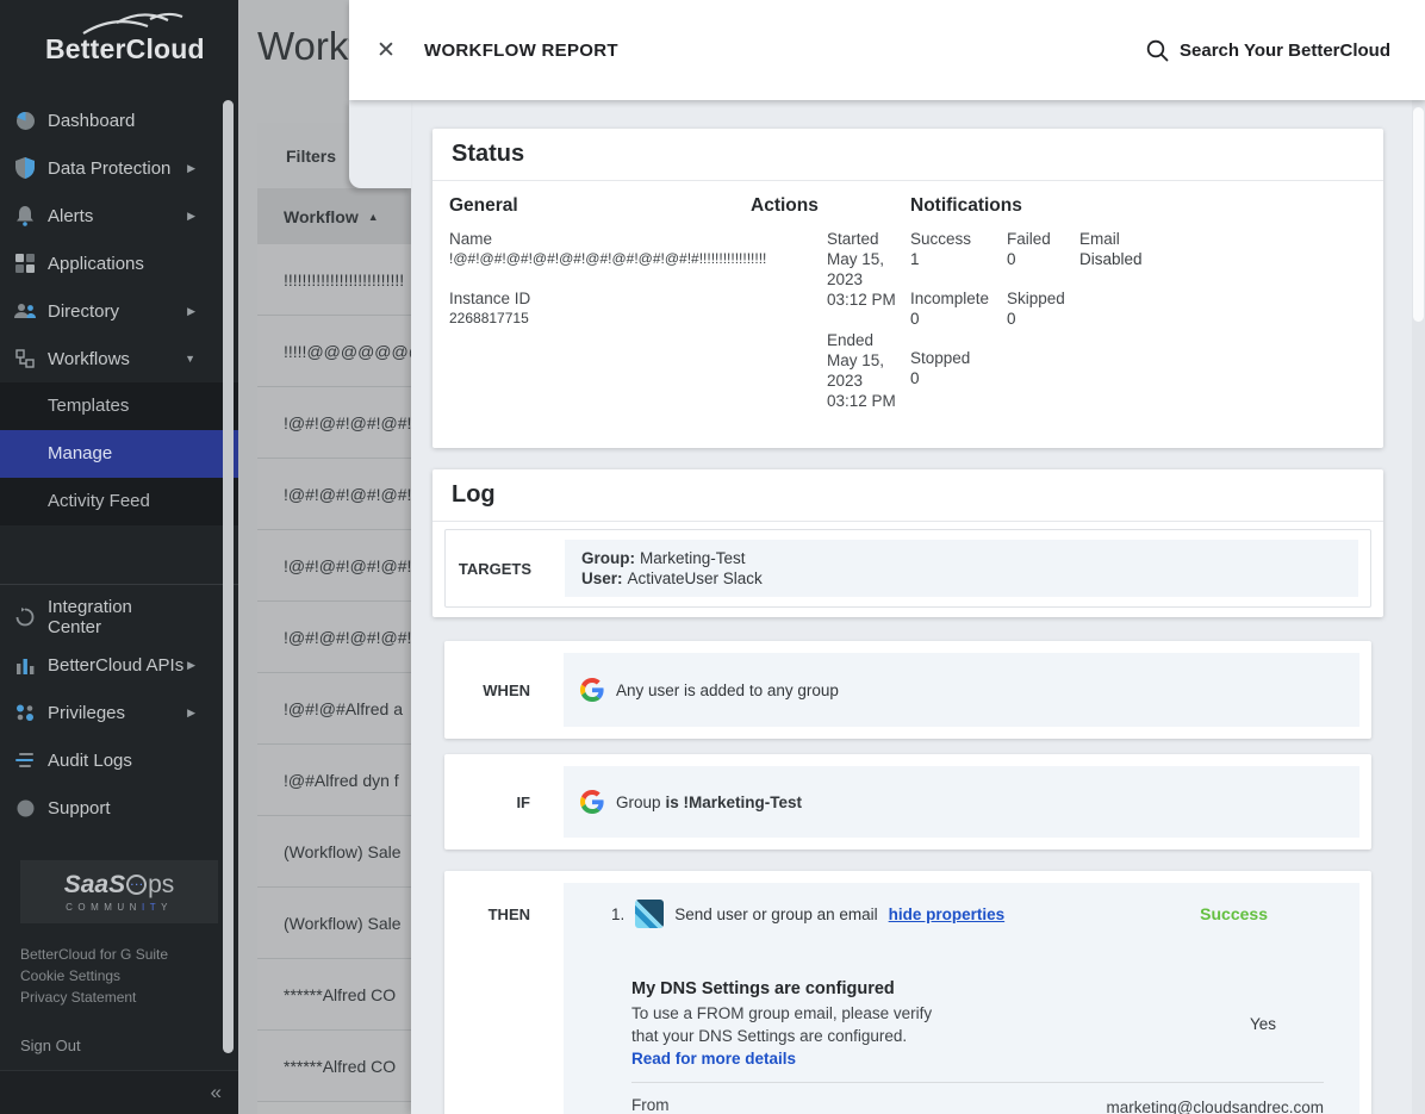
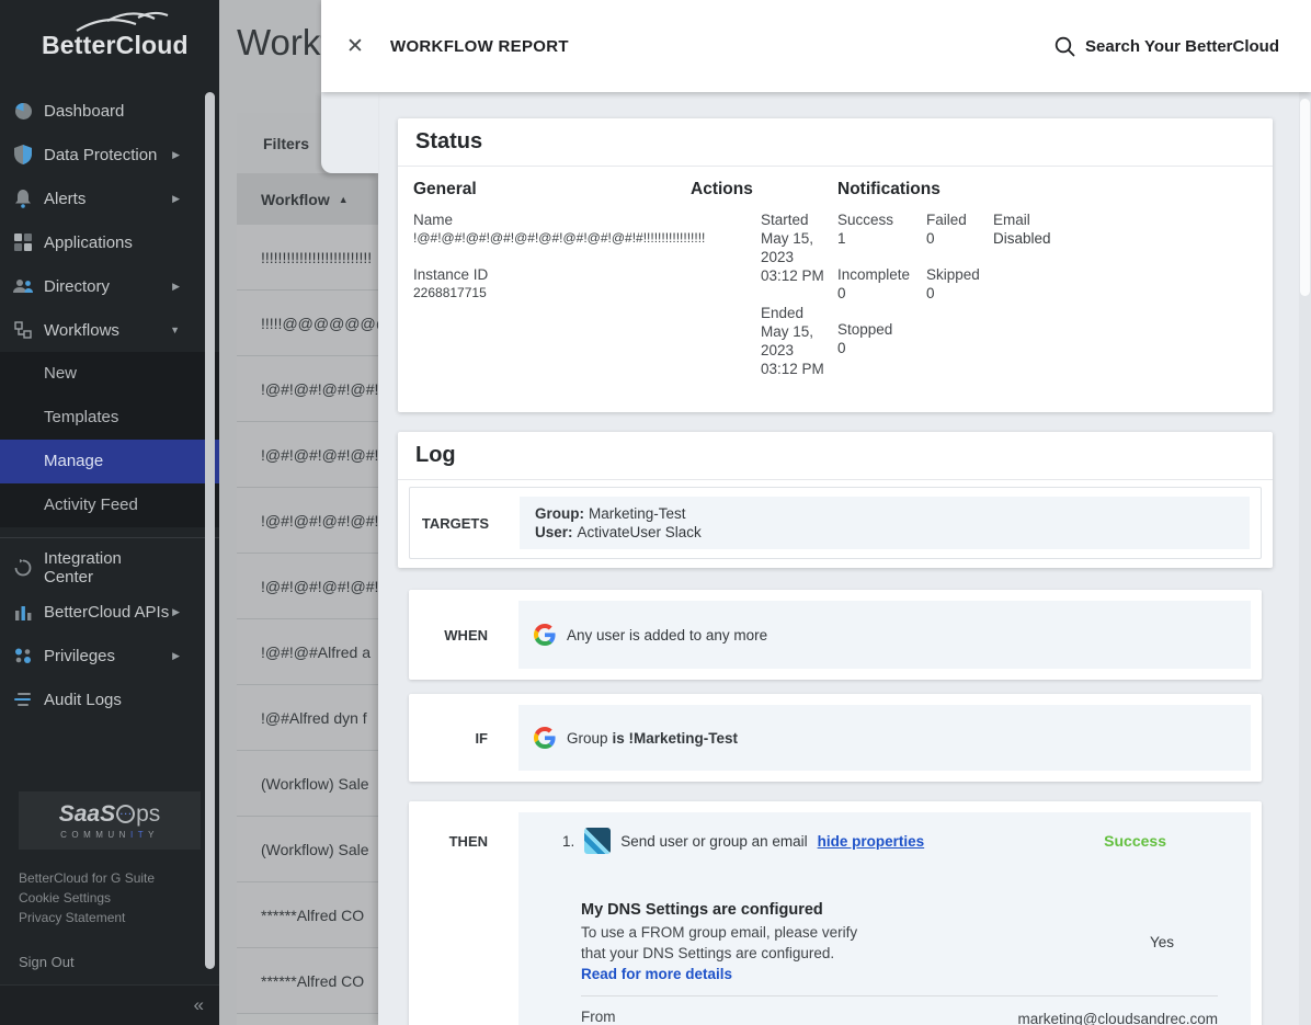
  BetterCloud
  Dashboard
  Data Protection
  ▶
  Alerts
  ▶
  Applications
  Directory
  ▶
  Workflows
  ▼
+ New
  Templates
  Manage
  Activity Feed
  Integration Center
  BetterCloud APIs
  ▶
  Privileges
  ▶
  Audit Logs
- Support
  SaaS
  ps
  COMMUNITY
  BetterCloud for G Suite
  Cookie Settings
  Privacy Statement
  Sign Out
  «
  Filters
  Workflow
  ▲
  !!!!!!!!!!!!!!!!!!!!!!!!!!
  !!!!!@@@@@@
  !@#!@#!@#!@#!
  !@#!@#!@#!@#!
  !@#!@#!@#!@#!
  !@#!@#!@#!@#!
  !@#!@#Alfred a
  !@#Alfred dyn f
  (Workflow) Sale
  (Workflow) Sale
  ******Alfred CO
  ******Alfred CO
  ✕
  WORKFLOW REPORT
  Search Your BetterCloud
  Status
  General
  Name
  !@#!@#!@#!@#!@#!@#!@#!@#!@#!#!!!!!!!!!!!!!!!!!
  Instance ID
  2268817715
  Actions
  Started
  May 15, 2023 03:12 PM
  Ended
  May 15, 2023 03:12 PM
  Notifications
  Success
  1
  Incomplete
  0
  Stopped
  0
  Failed
  0
  Skipped
  0
  Email
  Disabled
  Log
  TARGETS
  Group: Marketing-Test
  User: ActivateUser Slack
  WHEN
- Any user is added to any group
+ Any user is added to any more
  IF
  Group is !Marketing-Test
  THEN
  1.
  Send user or group an email
  hide properties
  Success
  My DNS Settings are configured
  To use a FROM group email, please verify that your DNS Settings are configured. Read for more details
  Yes
  From
  marketing@cloudsandrec.com
